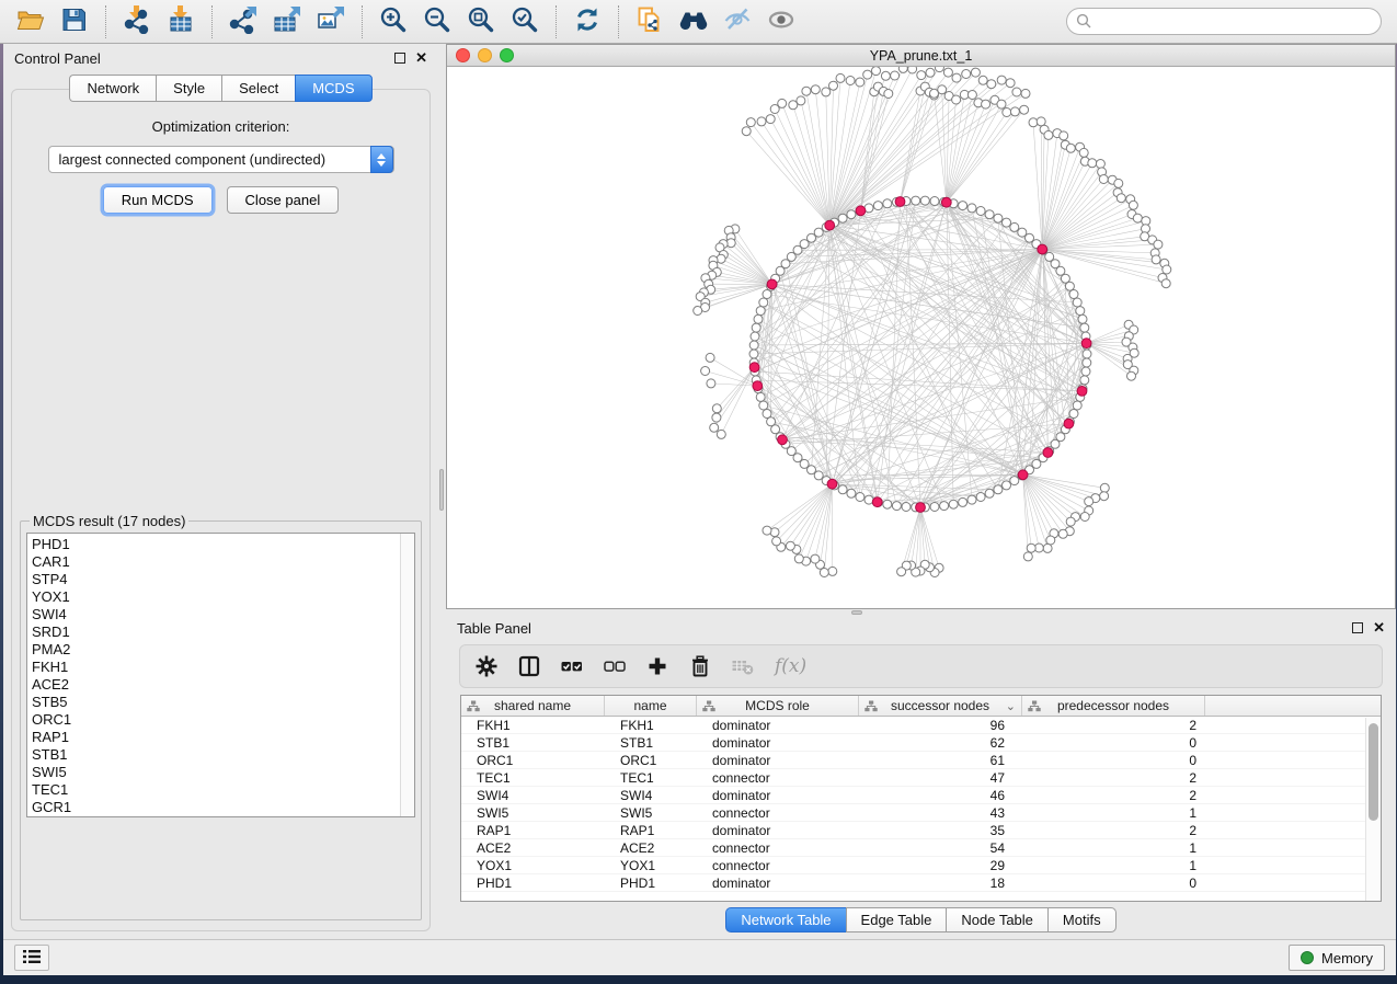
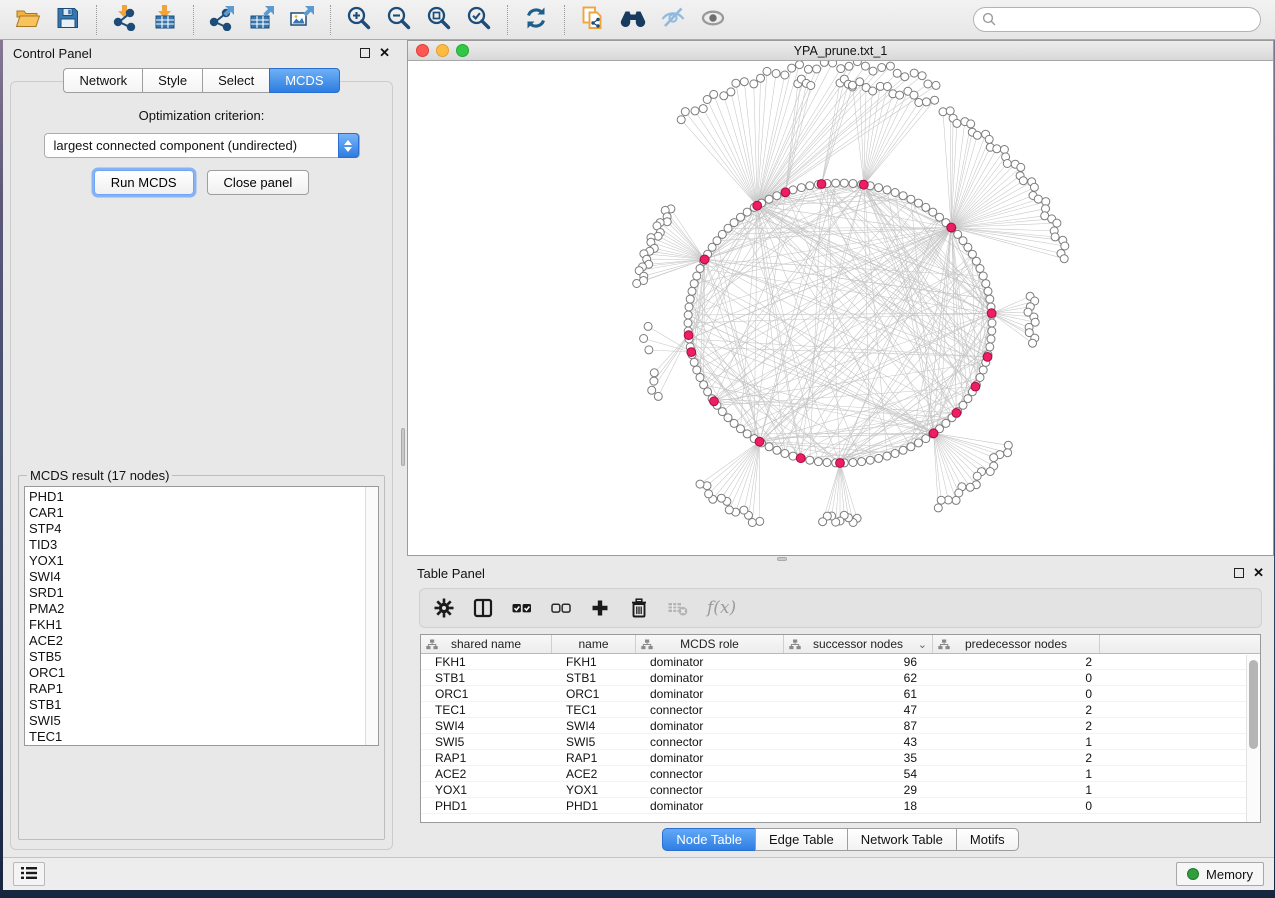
  Control Panel
  ✕
  Network
  Style
  Select
  MCDS
  Optimization criterion:
  largest connected component (undirected)
  Run MCDS
  Close panel
  MCDS result (17 nodes)
  PHD1
  CAR1
  STP4
+ TID3
  YOX1
  SWI4
  SRD1
  PMA2
  FKH1
  ACE2
  STB5
  ORC1
  RAP1
  STB1
  SWI5
  TEC1
- GCR1
  YPA_prune.txt_1
  Table Panel
  ✕
  f(x)
  shared name
  name
  MCDS role
  successor nodes
  ⌄
  predecessor nodes
  FKH1
  FKH1
  dominator
  96
  2
  STB1
  STB1
  dominator
  62
  0
  ORC1
  ORC1
  dominator
  61
  0
  TEC1
  TEC1
  connector
  47
  2
  SWI4
  SWI4
  dominator
- 46
+ 87
  2
  SWI5
  SWI5
  connector
  43
  1
  RAP1
  RAP1
  dominator
  35
  2
  ACE2
  ACE2
  connector
  54
  1
  YOX1
  YOX1
  connector
  29
  1
  PHD1
  PHD1
  dominator
  18
  0
- Network Table
+ Node Table
  Edge Table
- Node Table
+ Network Table
  Motifs
  Memory
